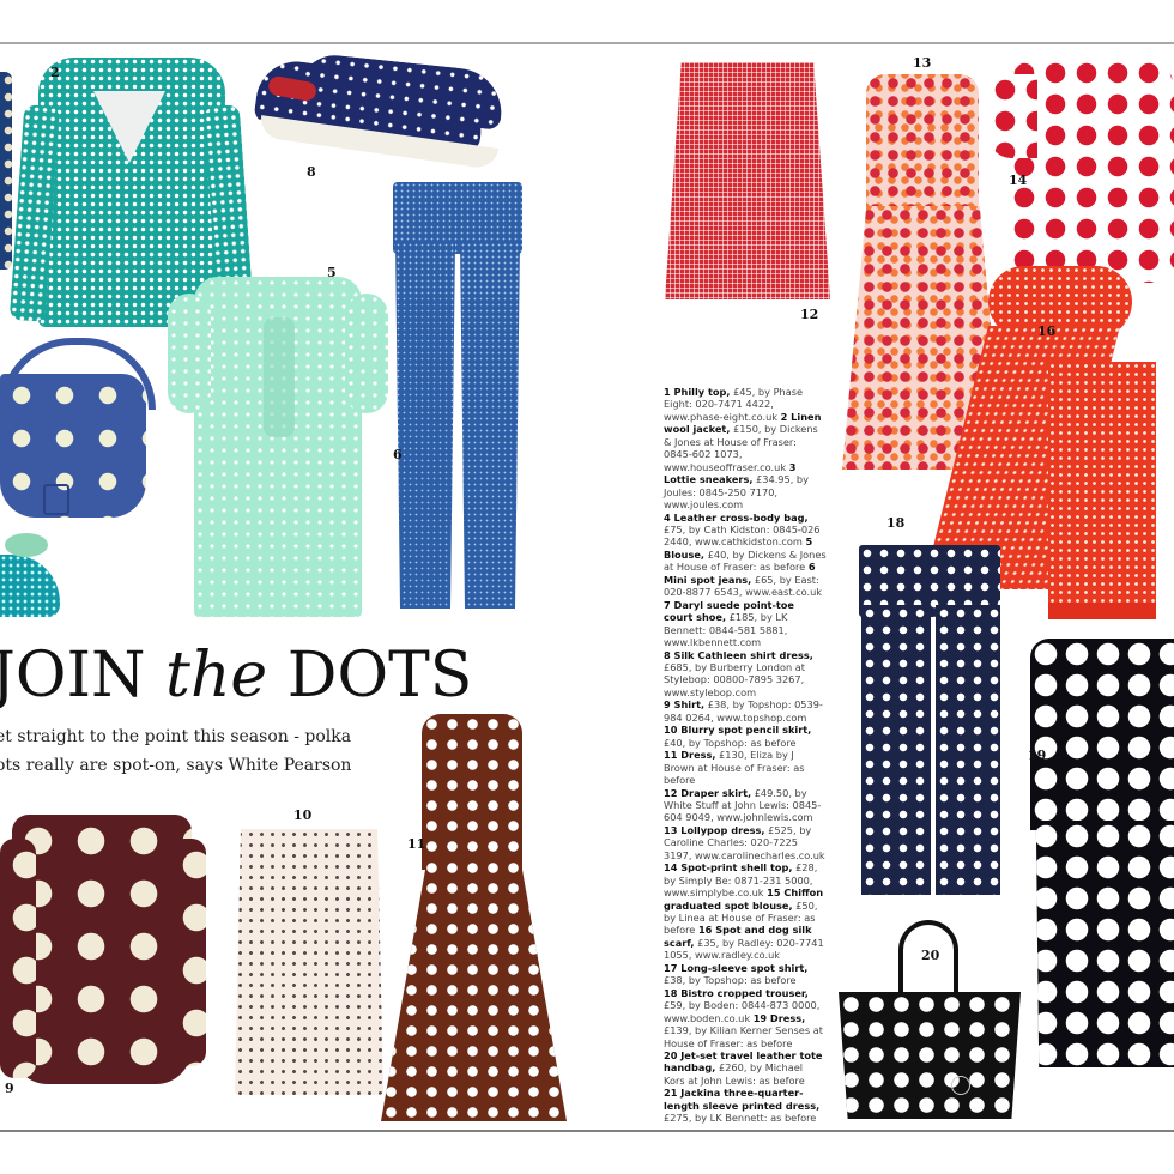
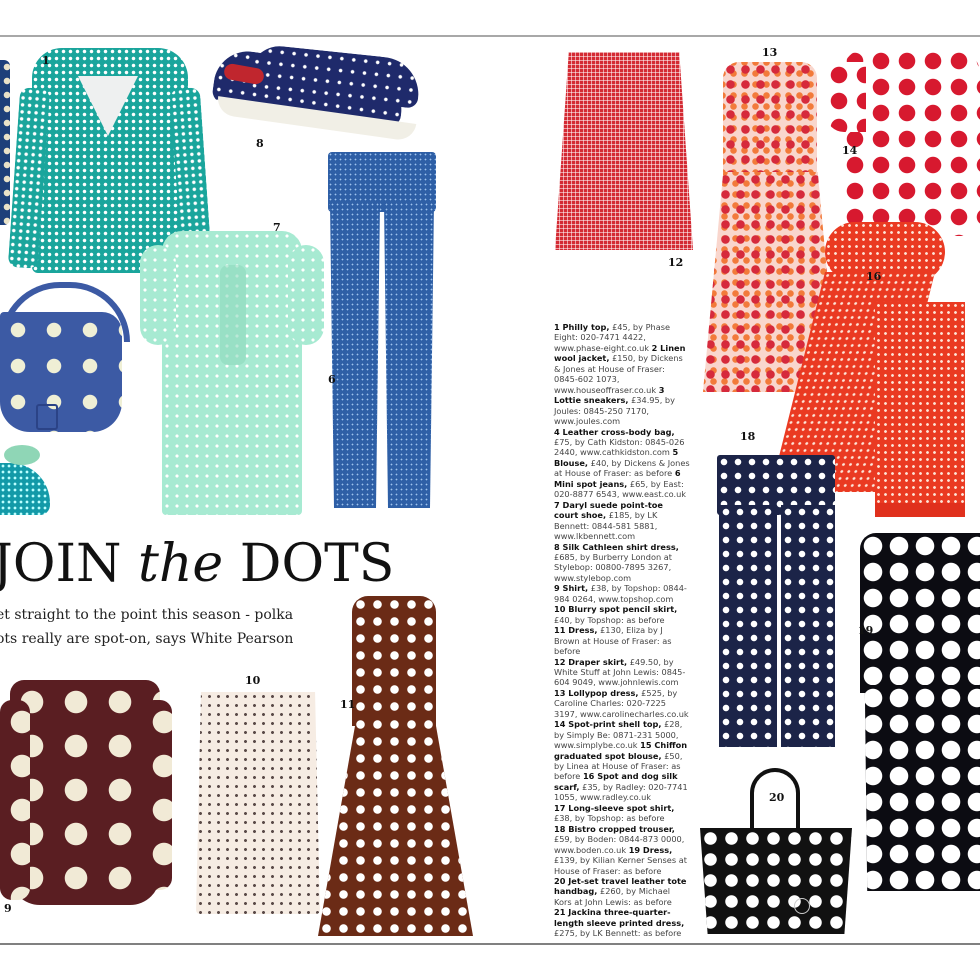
- 2
+ 1
  8
- 5
+ 7
  6
  JOIN the DOTS
  et straight to the point this season - polka
  ots really are spot-on, says White Pearson
  9
  10
  11
  12
  13
  14
  16
  18
  19
  20
  1 Philly top, £45, by Phase Eight: 020-7471 4422, www.phase-eight.co.uk 2 Linen wool jacket, £150, by Dickens & Jones at House of Fraser: 0845-602 1073, www.houseoffraser.co.uk 3 Lottie sneakers, £34.95, by Joules: 0845-250 7170, www.joules.com
  4 Leather cross-body bag, £75, by Cath Kidston: 0845-026 2440, www.cathkidston.com 5 Blouse, £40, by Dickens & Jones at House of Fraser: as before 6 Mini spot jeans, £65, by East: 020-8877 6543, www.east.co.uk
  7 Daryl suede point-toe court shoe, £185, by LK Bennett: 0844-581 5881, www.lkbennett.com
  8 Silk Cathleen shirt dress, £685, by Burberry London at Stylebop: 00800-7895 3267, www.stylebop.com
- 9 Shirt, £38, by Topshop: 0539-984 0264, www.topshop.com
+ 9 Shirt, £38, by Topshop: 0844-984 0264, www.topshop.com
  10 Blurry spot pencil skirt, £40, by Topshop: as before
  11 Dress, £130, Eliza by J Brown at House of Fraser: as before
  12 Draper skirt, £49.50, by White Stuff at John Lewis: 0845-604 9049, www.johnlewis.com
  13 Lollypop dress, £525, by Caroline Charles: 020-7225 3197, www.carolinecharles.co.uk
  14 Spot-print shell top, £28, by Simply Be: 0871-231 5000, www.simplybe.co.uk 15 Chiffon graduated spot blouse, £50, by Linea at House of Fraser: as before 16 Spot and dog silk scarf, £35, by Radley: 020-7741 1055, www.radley.co.uk
  17 Long-sleeve spot shirt, £38, by Topshop: as before
  18 Bistro cropped trouser, £59, by Boden: 0844-873 0000, www.boden.co.uk 19 Dress, £139, by Kilian Kerner Senses at House of Fraser: as before
  20 Jet-set travel leather tote handbag, £260, by Michael Kors at John Lewis: as before
  21 Jackina three-quarter-length sleeve printed dress, £275, by LK Bennett: as before
